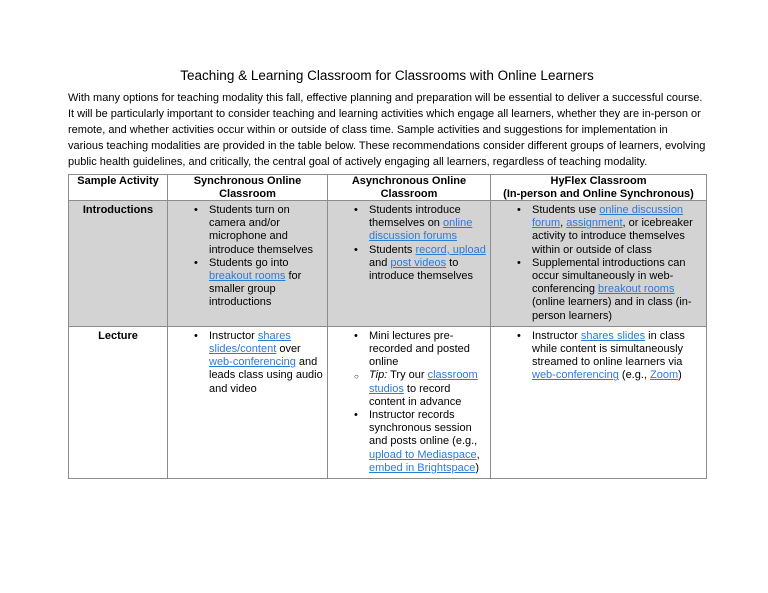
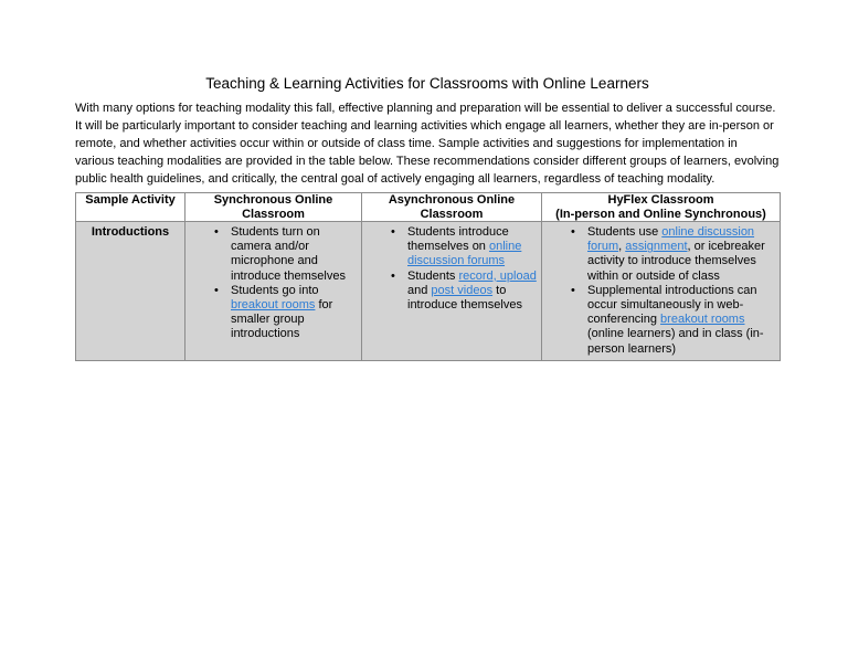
- Teaching & Learning Classroom for Classrooms with Online Learners
+ Teaching & Learning Activities for Classrooms with Online Learners
  With many options for teaching modality this fall, effective planning and preparation will be essential to deliver a successful course. It will be particularly important to consider teaching and learning activities which engage all learners, whether they are in-person or remote, and whether activities occur within or outside of class time. Sample activities and suggestions for implementation in various teaching modalities are provided in the table below. These recommendations consider different groups of learners, evolving public health guidelines, and critically, the central goal of actively engaging all learners, regardless of teaching modality.
  Sample Activity	Synchronous OnlineClassroom	Asynchronous OnlineClassroom	HyFlex Classroom(In-person and Online Synchronous)
  Introductions	• Students turn on camera and/or microphone and introduce themselves• Students go into breakout rooms for smaller group introductions	• Students introduce themselves on online discussion forums• Students record, upload and post videos to introduce themselves	• Students use online discussion forum, assignment, or icebreaker activity to introduce themselves within or outside of class• Supplemental introductions can occur simultaneously in web-conferencing breakout rooms (online learners) and in class (in-person learners)
- Lecture	• Instructor shares slides/content over web-conferencing and leads class using audio and video	• Mini lectures pre-recorded and posted online○ Tip: Try our classroom studios to record content in advance• Instructor records synchronous session and posts online (e.g., upload to Mediaspace, embed in Brightspace)	• Instructor shares slides in class while content is simultaneously streamed to online learners via web-conferencing (e.g., Zoom)
